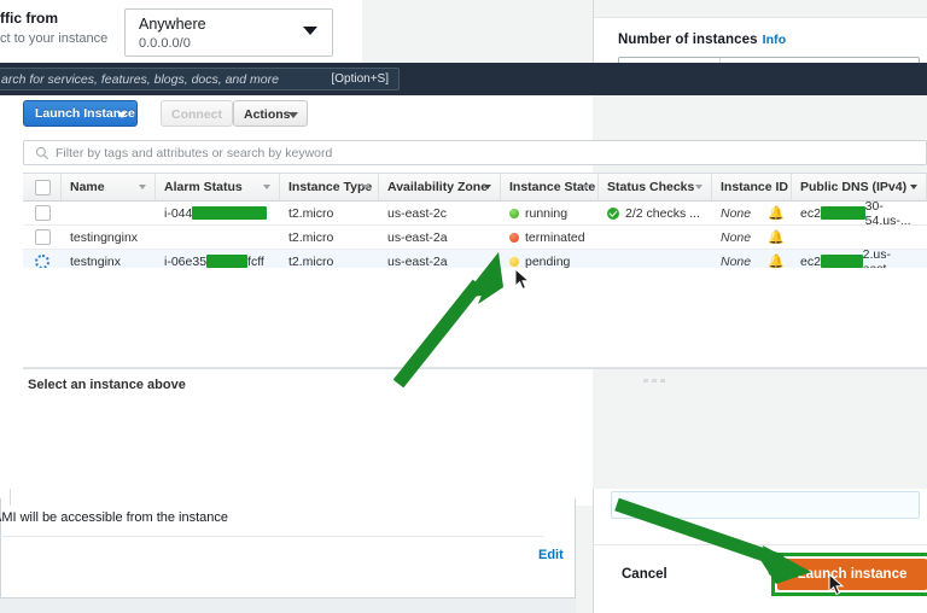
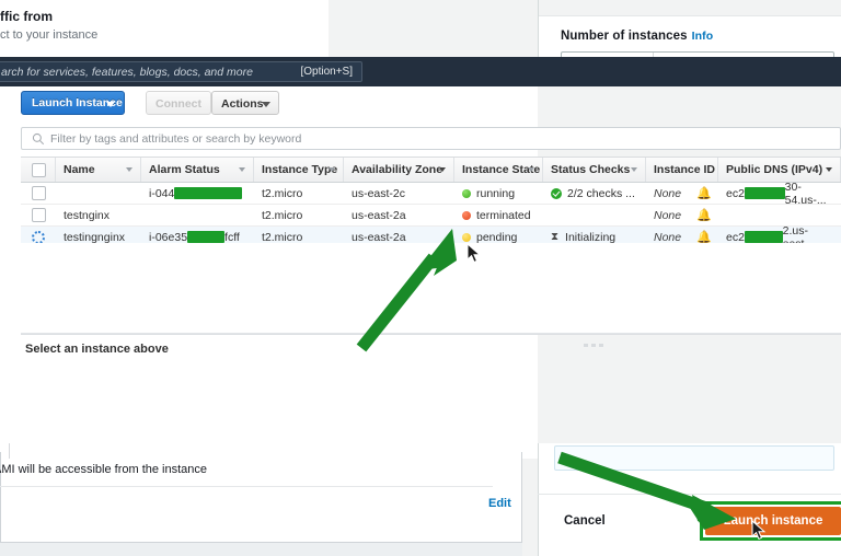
  Number of instances Info
  ffic from
  ct to your instance
- Anywhere
- 0.0.0.0/0
  arch for services, features, blogs, docs, and more
  [Option+S]
  Launch Instance
  Connect
  Actions
  Filter by tags and attributes or search by keyword
  Name
  Alarm Status
  Instance Type
  Availability Zone
  Instance State
  Status Checks
  Instance ID
  Public DNS (IPv4)
  i-044
  t2.micro
  us-east-2c
  running
  2/2 checks ...
  None
  🔔
  ec2
  30-54.us-...
- testingnginx
+ testnginx
  t2.micro
  us-east-2a
  terminated
  None
  🔔
- testnginx
+ testingnginx
  i-06e35
  fcff
  t2.micro
  us-east-2a
  pending
+ ⧗
+ Initializing
  None
  🔔
  ec2
  Select an instance above
  MI will be accessible from the instance
  Edit
  Cancel
  aunch instance
